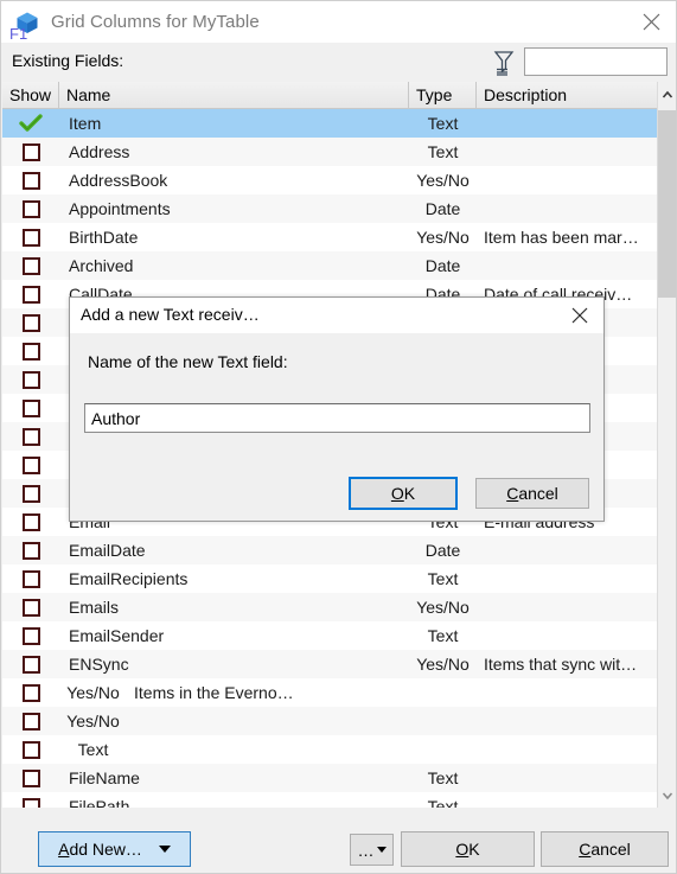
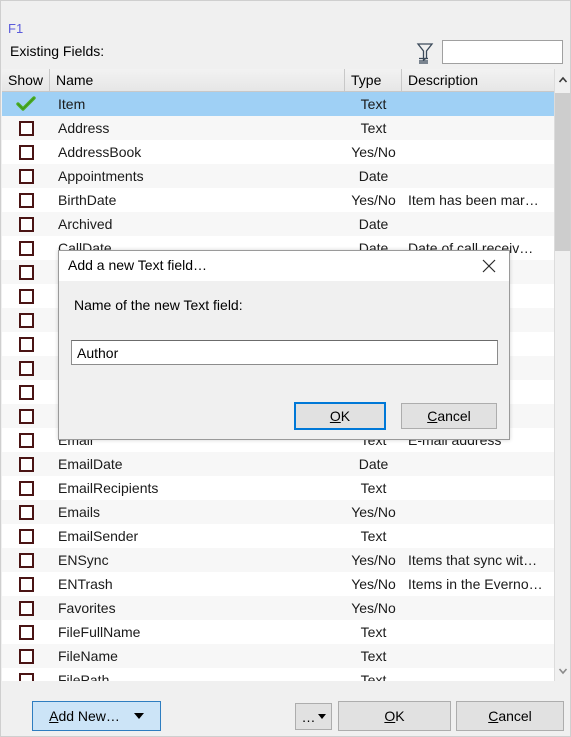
- Grid Columns for MyTable
  Existing Fields:
  Show
  Name
  Type
  Description
  Item
  Text
  Address
  Text
  AddressBook
  Yes/No
  Appointments
  Date
  BirthDate
  Yes/No
  Item has been mar…
  Archived
  Date
  CallDate
  Date
  Date of call receiv…
  Email
  Text
  E-mail address
  EmailDate
  Date
  EmailRecipients
  Text
  Emails
  Yes/No
  EmailSender
  Text
  ENSync
  Yes/No
  Items that sync wit…
+ ENTrash
  Yes/No
  Items in the Everno…
+ Favorites
  Yes/No
+ FileFullName
  Text
  FileName
  Text
  FilePath
  Text
  F1
  Add New…
  …
  OK
  Cancel
- Add a new Text receiv…
+ Add a new Text field…
  Name of the new Text field:
  Author
  OK
  Cancel
